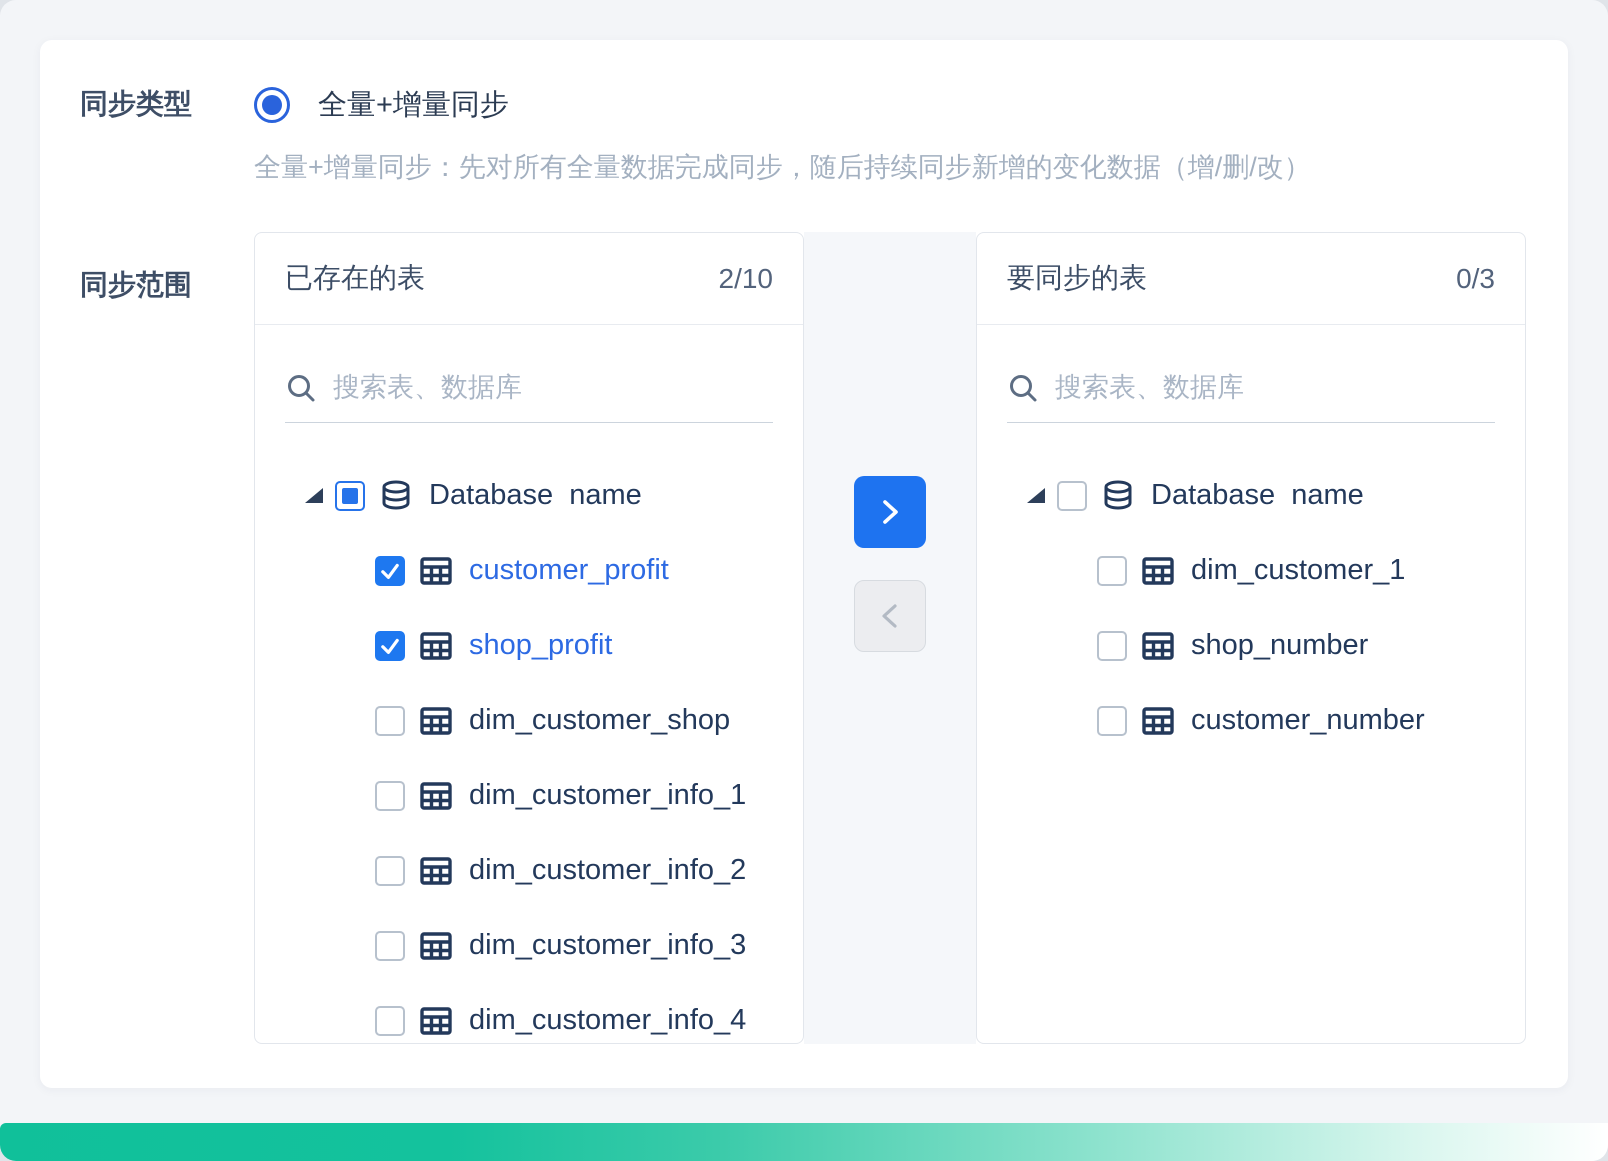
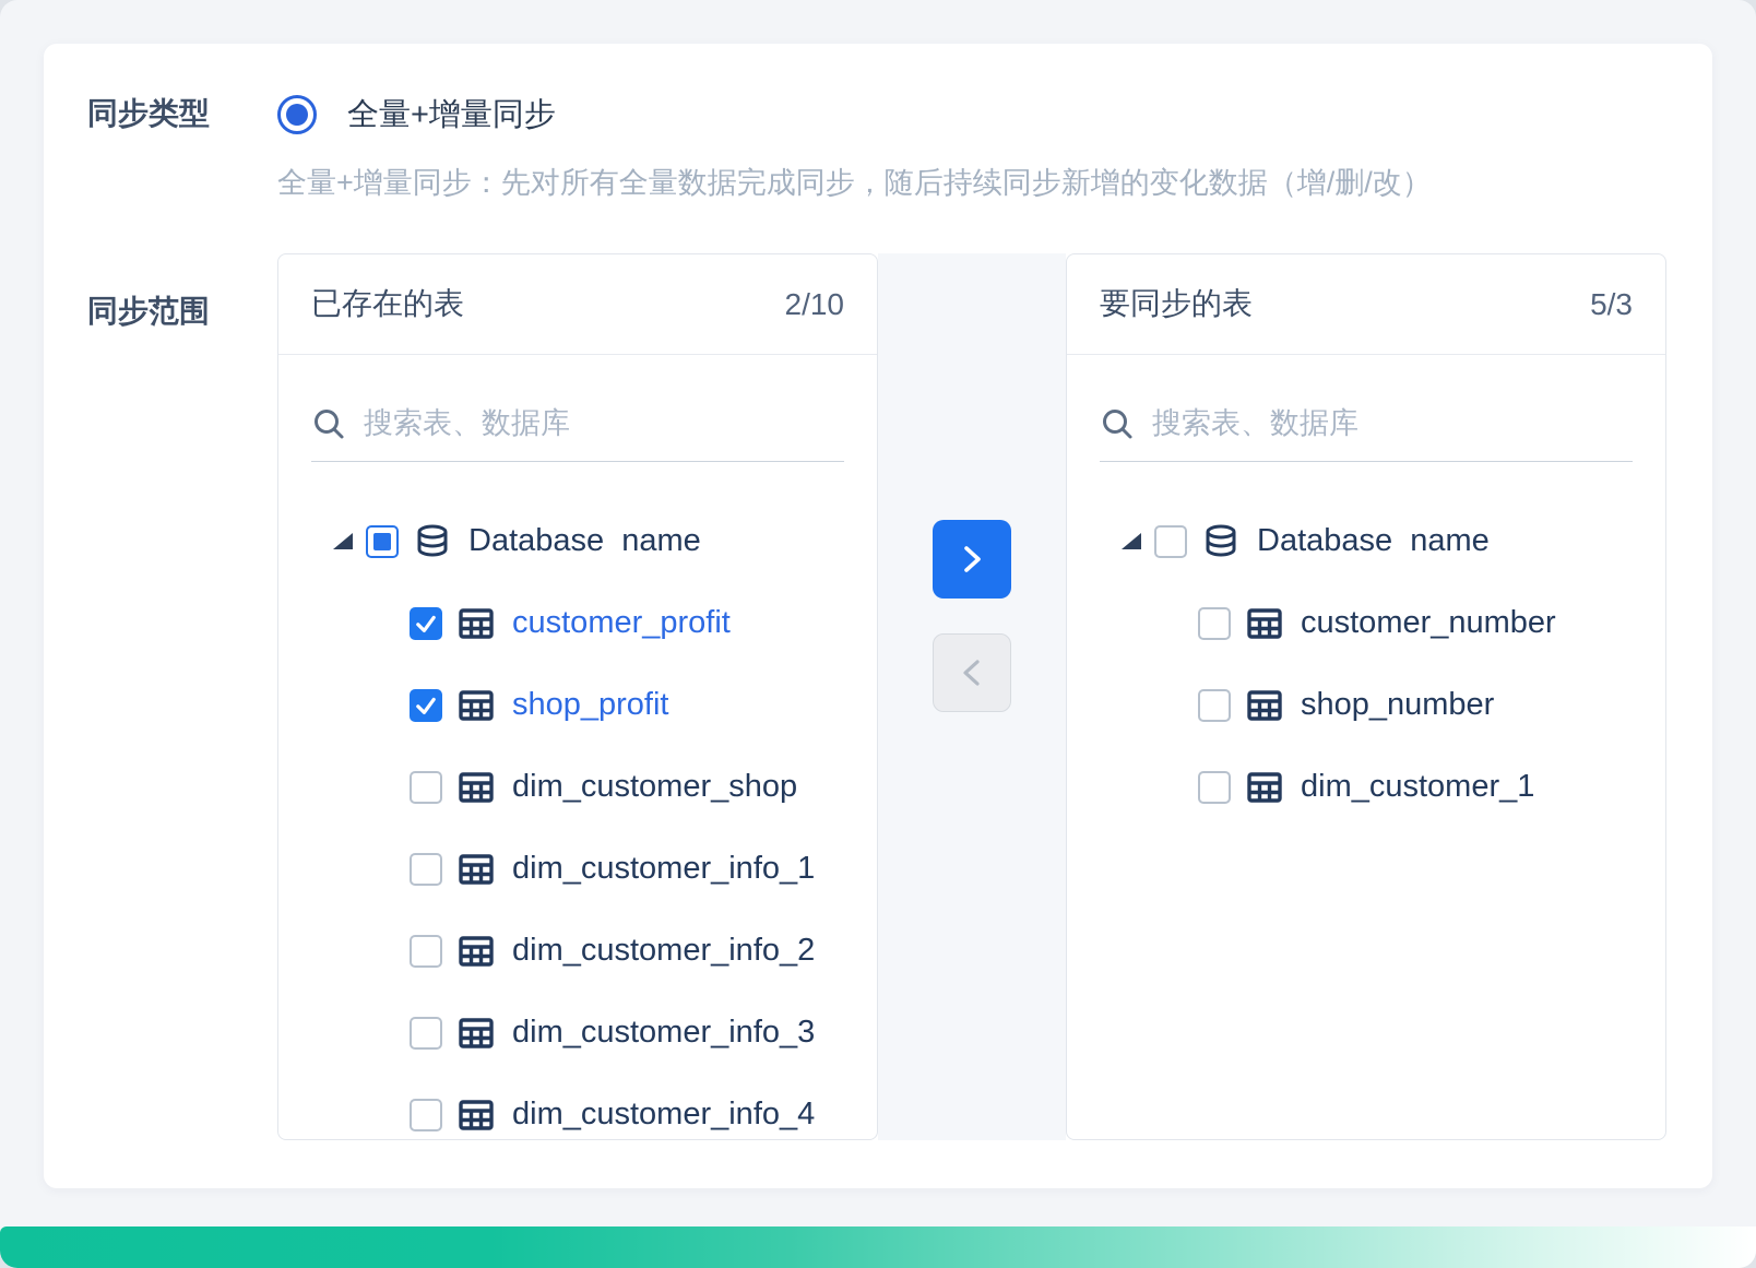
  同步类型
  全量+增量同步
  全量+增量同步：先对所有全量数据完成同步，随后持续同步新增的变化数据（增/删/改）
  同步范围
  已存在的表
  2/10
  搜索表、数据库
  Database name
  customer_profit
  shop_profit
  dim_customer_shop
  dim_customer_info_1
  dim_customer_info_2
  dim_customer_info_3
  dim_customer_info_4
  要同步的表
- 0/3
+ 5/3
  搜索表、数据库
  Database name
- dim_customer_1
+ customer_number
  shop_number
- customer_number
+ dim_customer_1
